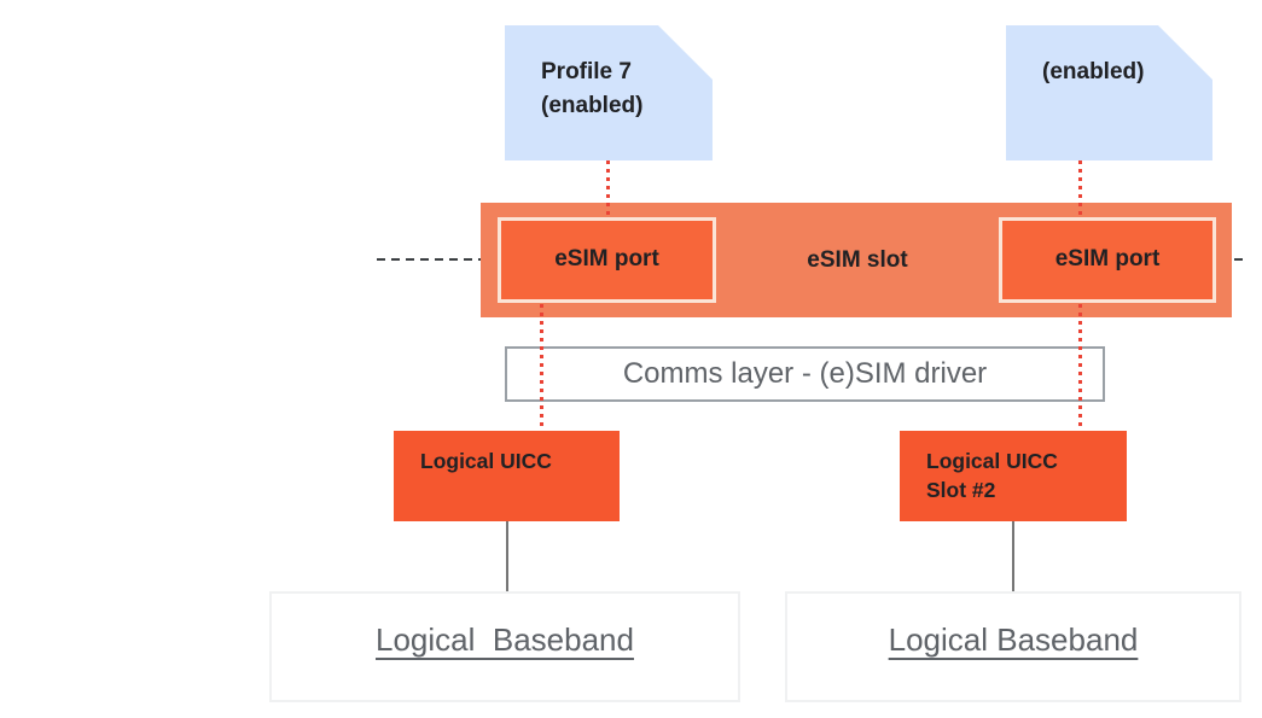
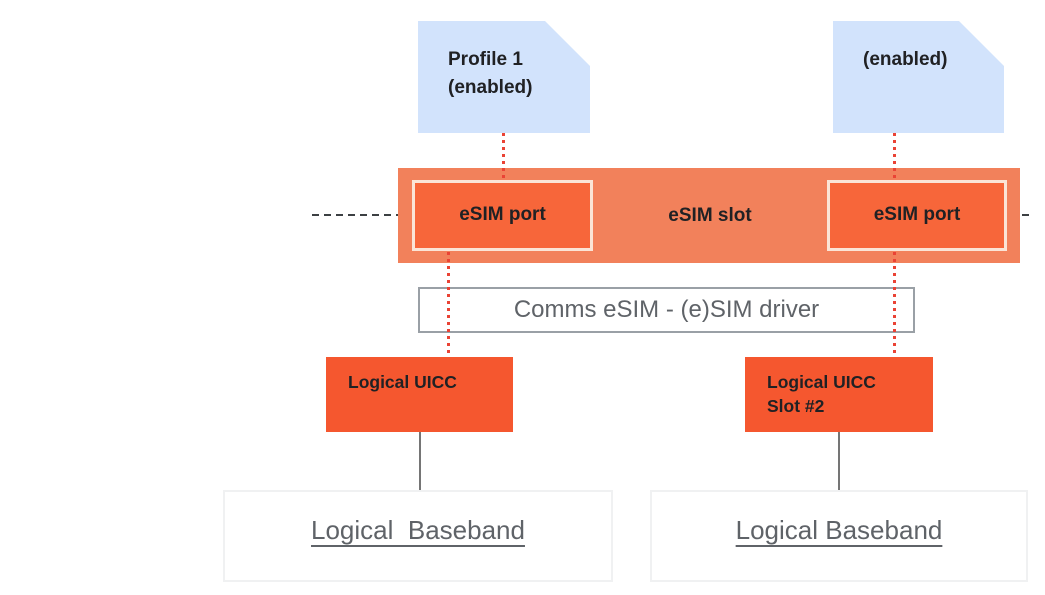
- Profile 7
+ Profile 1
  (enabled)
  (enabled)
  eSIM port
  eSIM slot
  eSIM port
- Comms layer - (e)SIM driver
+ Comms eSIM - (e)SIM driver
  Logical UICC
  Logical UICC
  Slot #2
  Logical Baseband
  Logical Baseband
